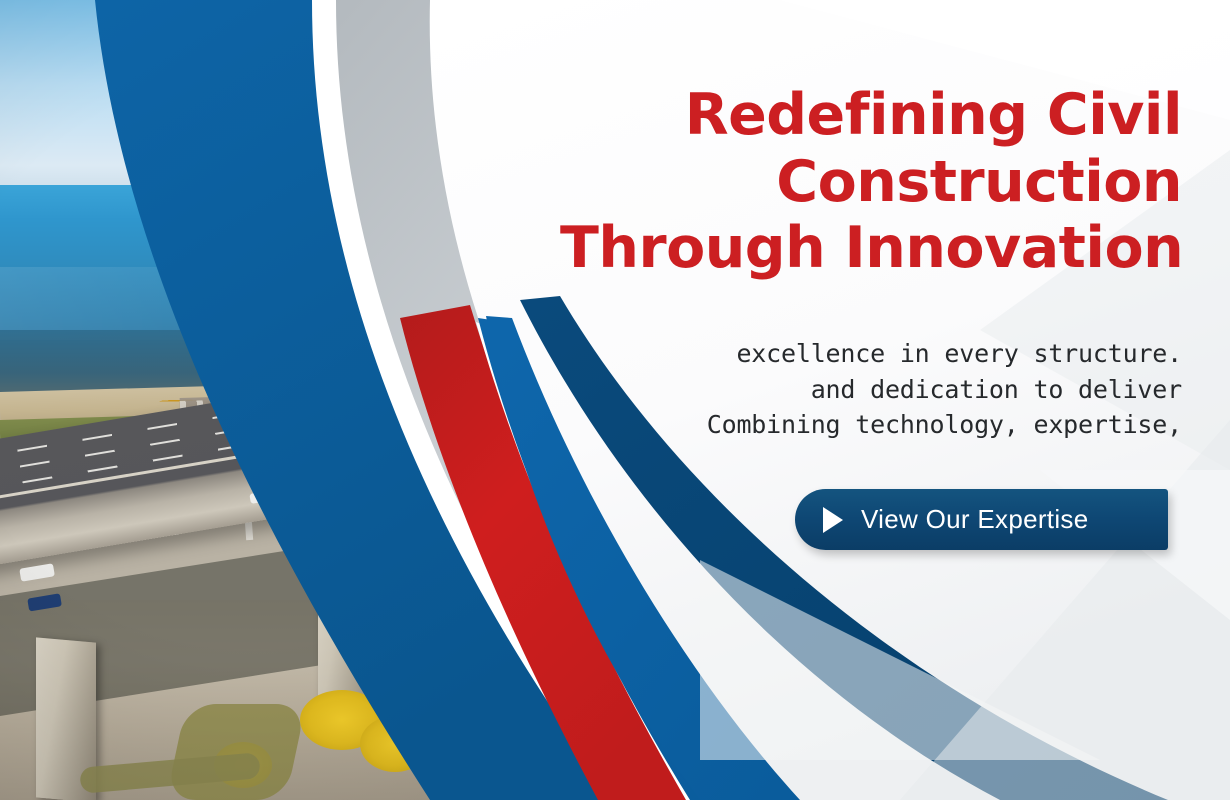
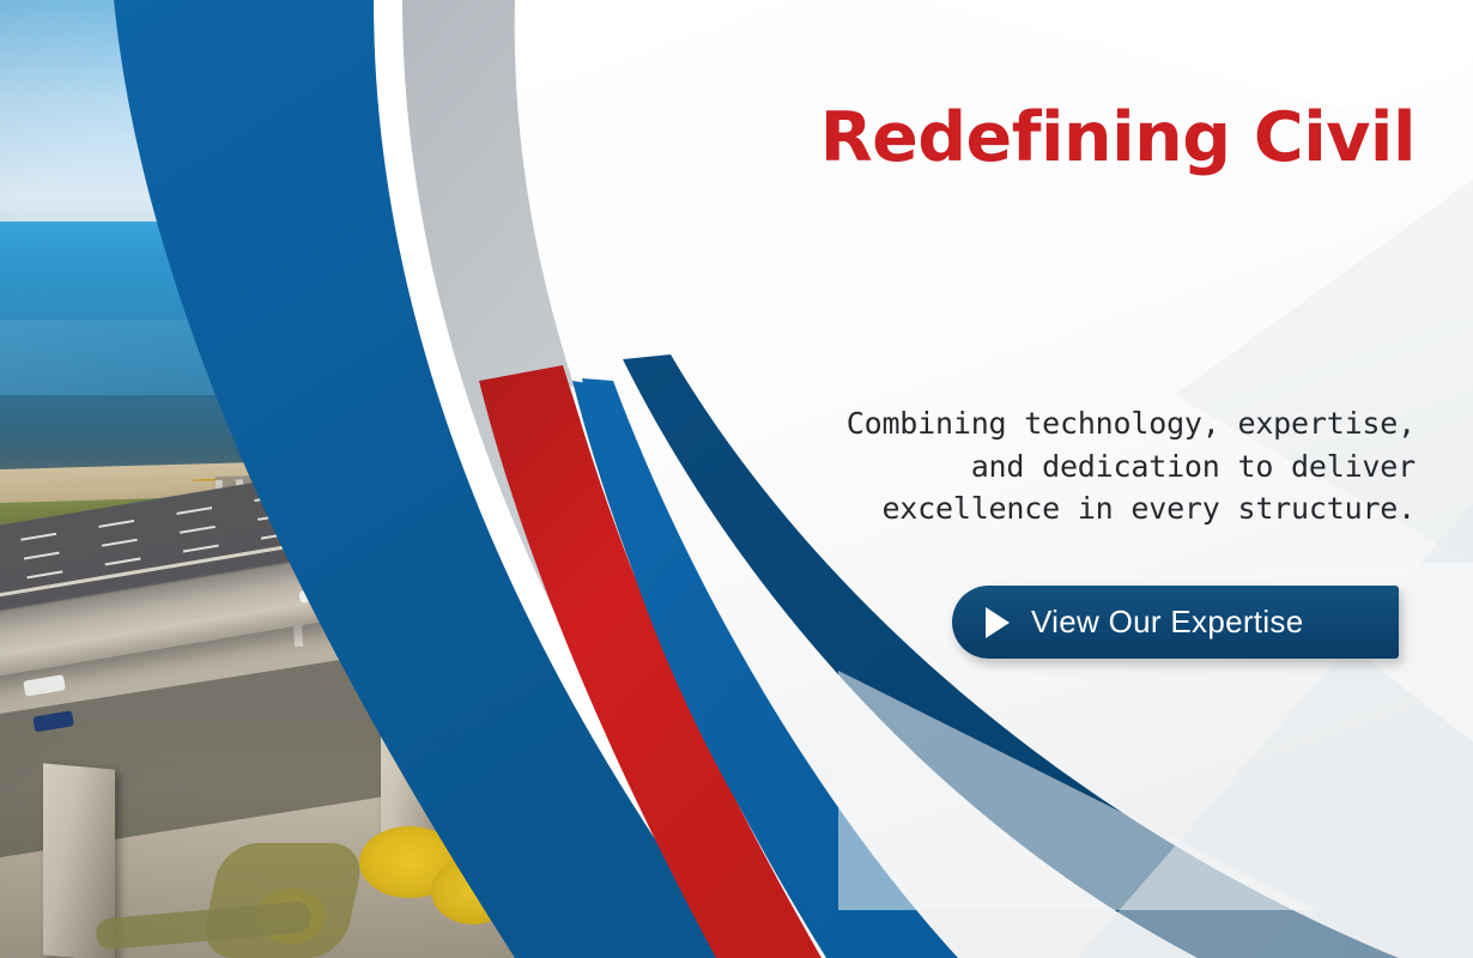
  Redefining Civil
- Construction
- Through Innovation
- excellence in every structure.
+ Combining technology, expertise,
  and dedication to deliver
- Combining technology, expertise,
+ excellence in every structure.
  View Our Expertise
